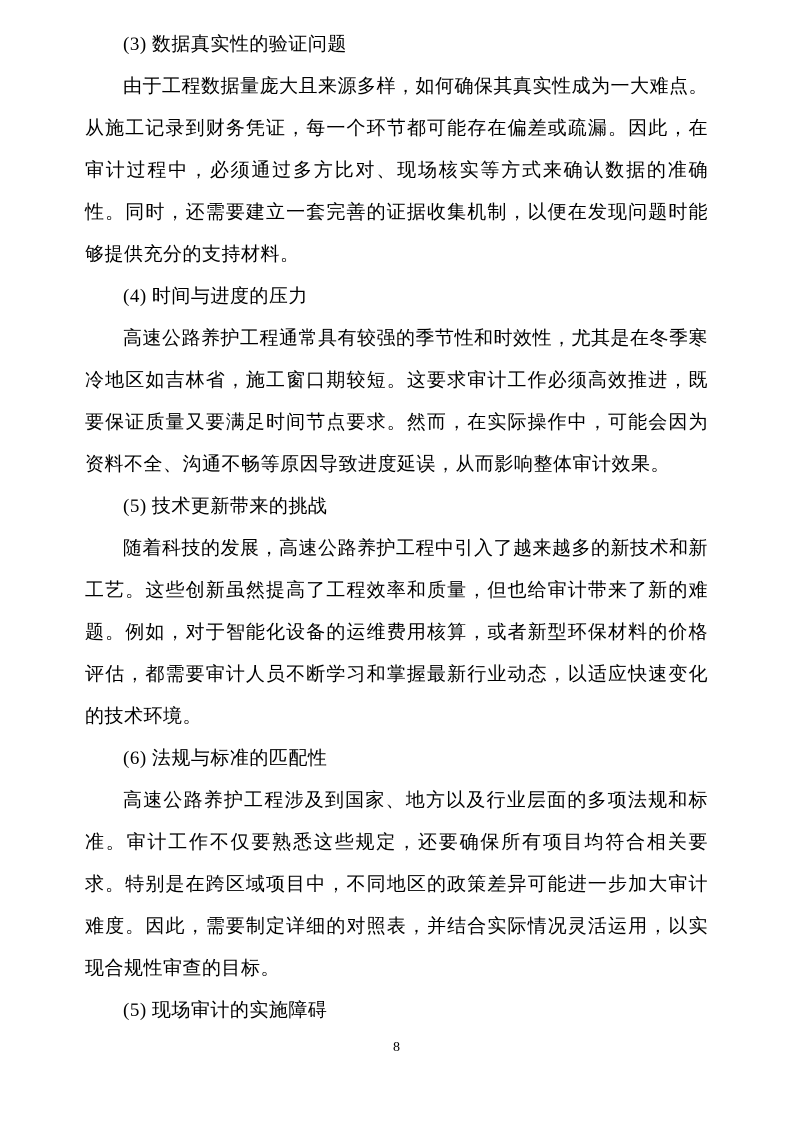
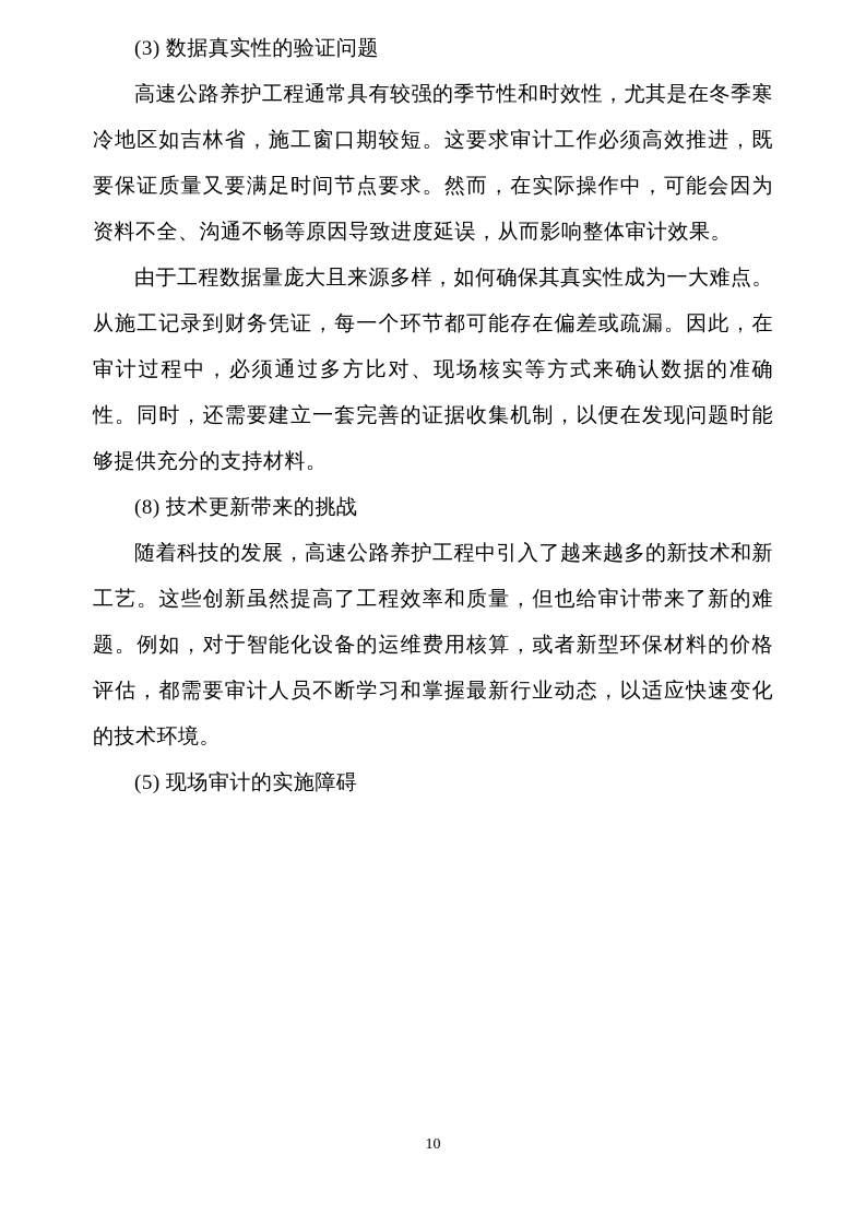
  (3) 数据真实性的验证问题
- 由于工程数据量庞大且来源多样，如何确保其真实性成为一大难点。从施工记录到财务凭证，每一个环节都可能存在偏差或疏漏。因此，在审计过程中，必须通过多方比对、现场核实等方式来确认数据的准确性。同时，还需要建立一套完善的证据收集机制，以便在发现问题时能够提供充分的支持材料。
+ 高速公路养护工程通常具有较强的季节性和时效性，尤其是在冬季寒冷地区如吉林省，施工窗口期较短。这要求审计工作必须高效推进，既要保证质量又要满足时间节点要求。然而，在实际操作中，可能会因为资料不全、沟通不畅等原因导致进度延误，从而影响整体审计效果。
- (4) 时间与进度的压力
- 高速公路养护工程通常具有较强的季节性和时效性，尤其是在冬季寒冷地区如吉林省，施工窗口期较短。这要求审计工作必须高效推进，既要保证质量又要满足时间节点要求。然而，在实际操作中，可能会因为资料不全、沟通不畅等原因导致进度延误，从而影响整体审计效果。
+ 由于工程数据量庞大且来源多样，如何确保其真实性成为一大难点。从施工记录到财务凭证，每一个环节都可能存在偏差或疏漏。因此，在审计过程中，必须通过多方比对、现场核实等方式来确认数据的准确性。同时，还需要建立一套完善的证据收集机制，以便在发现问题时能够提供充分的支持材料。
- (5) 技术更新带来的挑战
+ (8) 技术更新带来的挑战
  随着科技的发展，高速公路养护工程中引入了越来越多的新技术和新工艺。这些创新虽然提高了工程效率和质量，但也给审计带来了新的难题。例如，对于智能化设备的运维费用核算，或者新型环保材料的价格评估，都需要审计人员不断学习和掌握最新行业动态，以适应快速变化的技术环境。
- (6) 法规与标准的匹配性
- 高速公路养护工程涉及到国家、地方以及行业层面的多项法规和标准。审计工作不仅要熟悉这些规定，还要确保所有项目均符合相关要求。特别是在跨区域项目中，不同地区的政策差异可能进一步加大审计难度。因此，需要制定详细的对照表，并结合实际情况灵活运用，以实现合规性审查的目标。
  (5) 现场审计的实施障碍
- 8
+ 10
